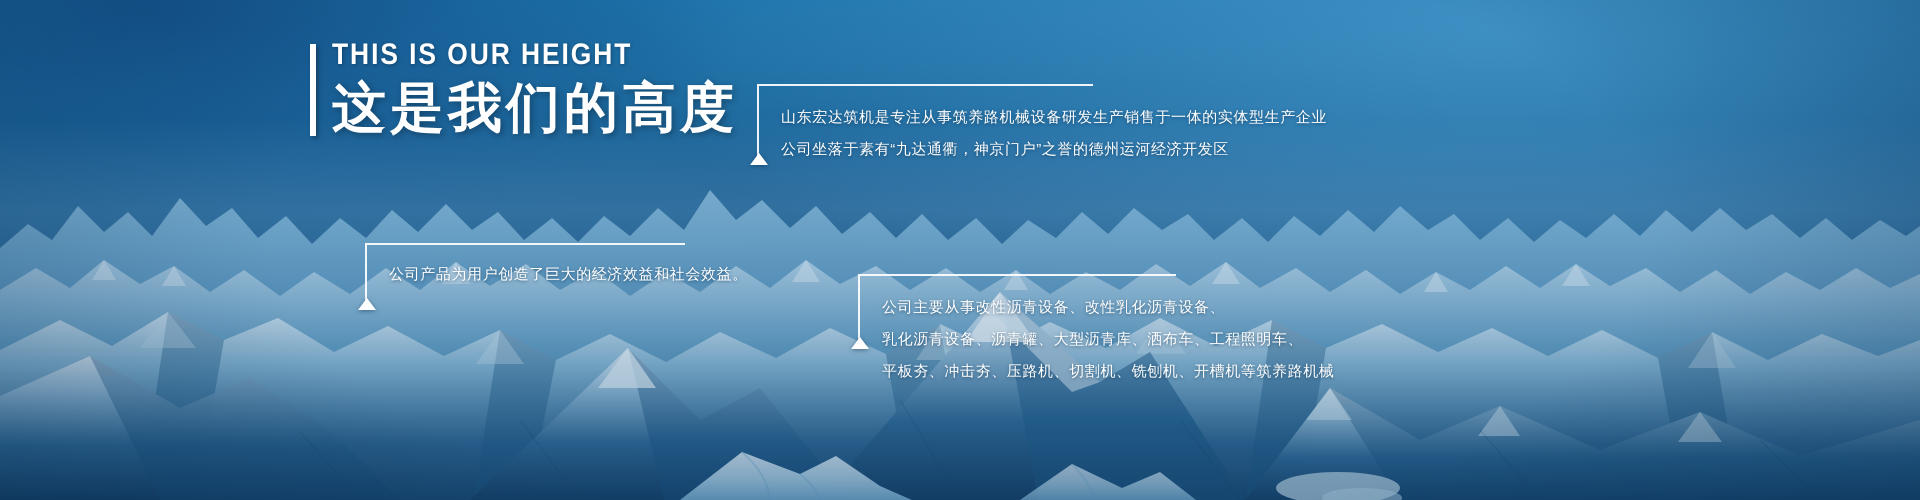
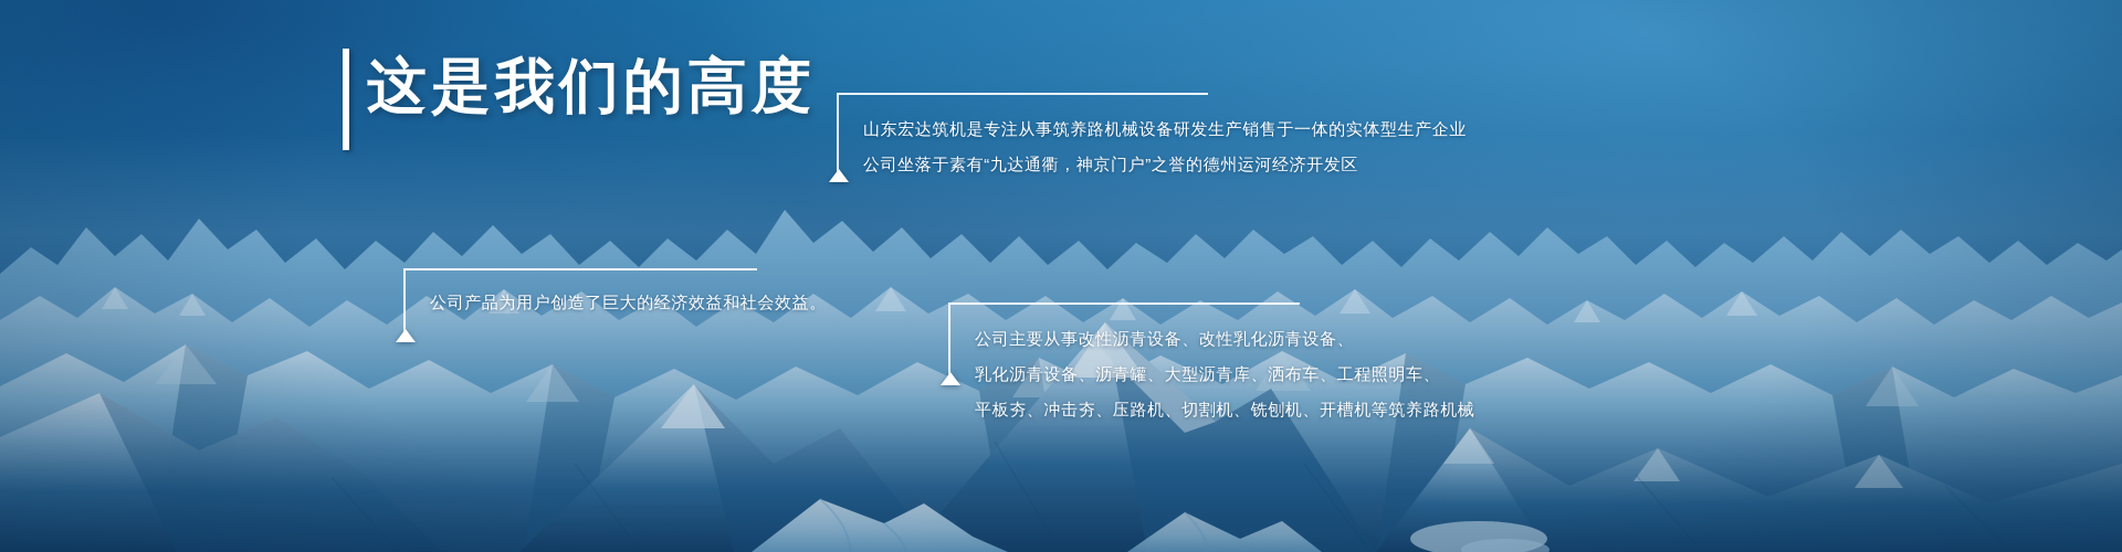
- THIS IS OUR HEIGHT
  这是我们的高度
  山东宏达筑机是专注从事筑养路机械设备研发生产销售于一体的实体型生产企业
  公司坐落于素有“九达通衢，神京门户”之誉的德州运河经济开发区
  公司产品为用户创造了巨大的经济效益和社会效益。
  公司主要从事改性沥青设备、改性乳化沥青设备、
  乳化沥青设备、沥青罐、大型沥青库、洒布车、工程照明车、
  平板夯、冲击夯、压路机、切割机、铣刨机、开槽机等筑养路机械
